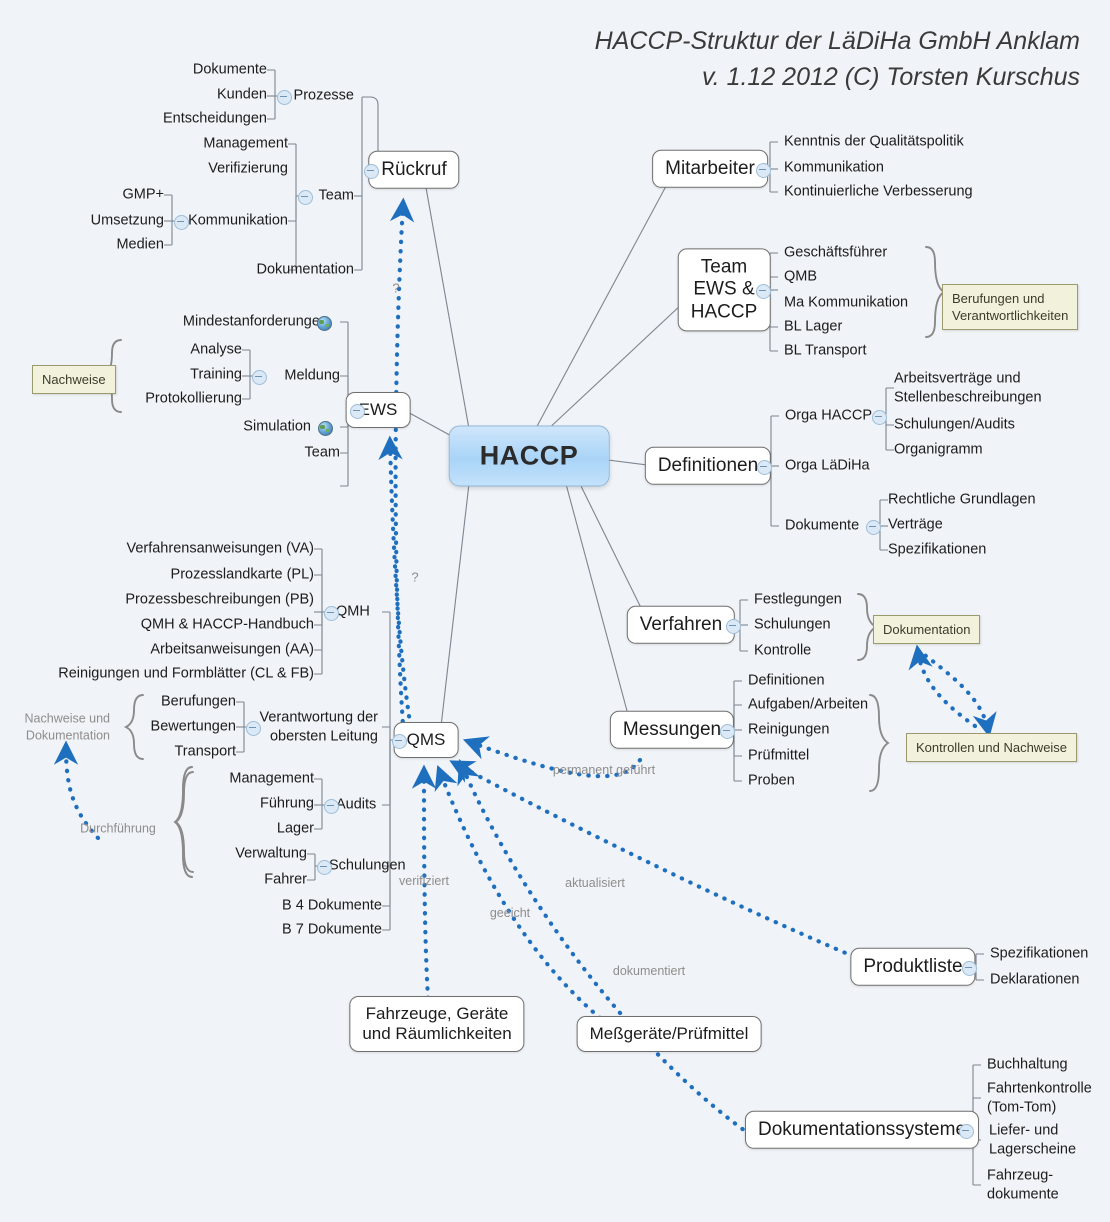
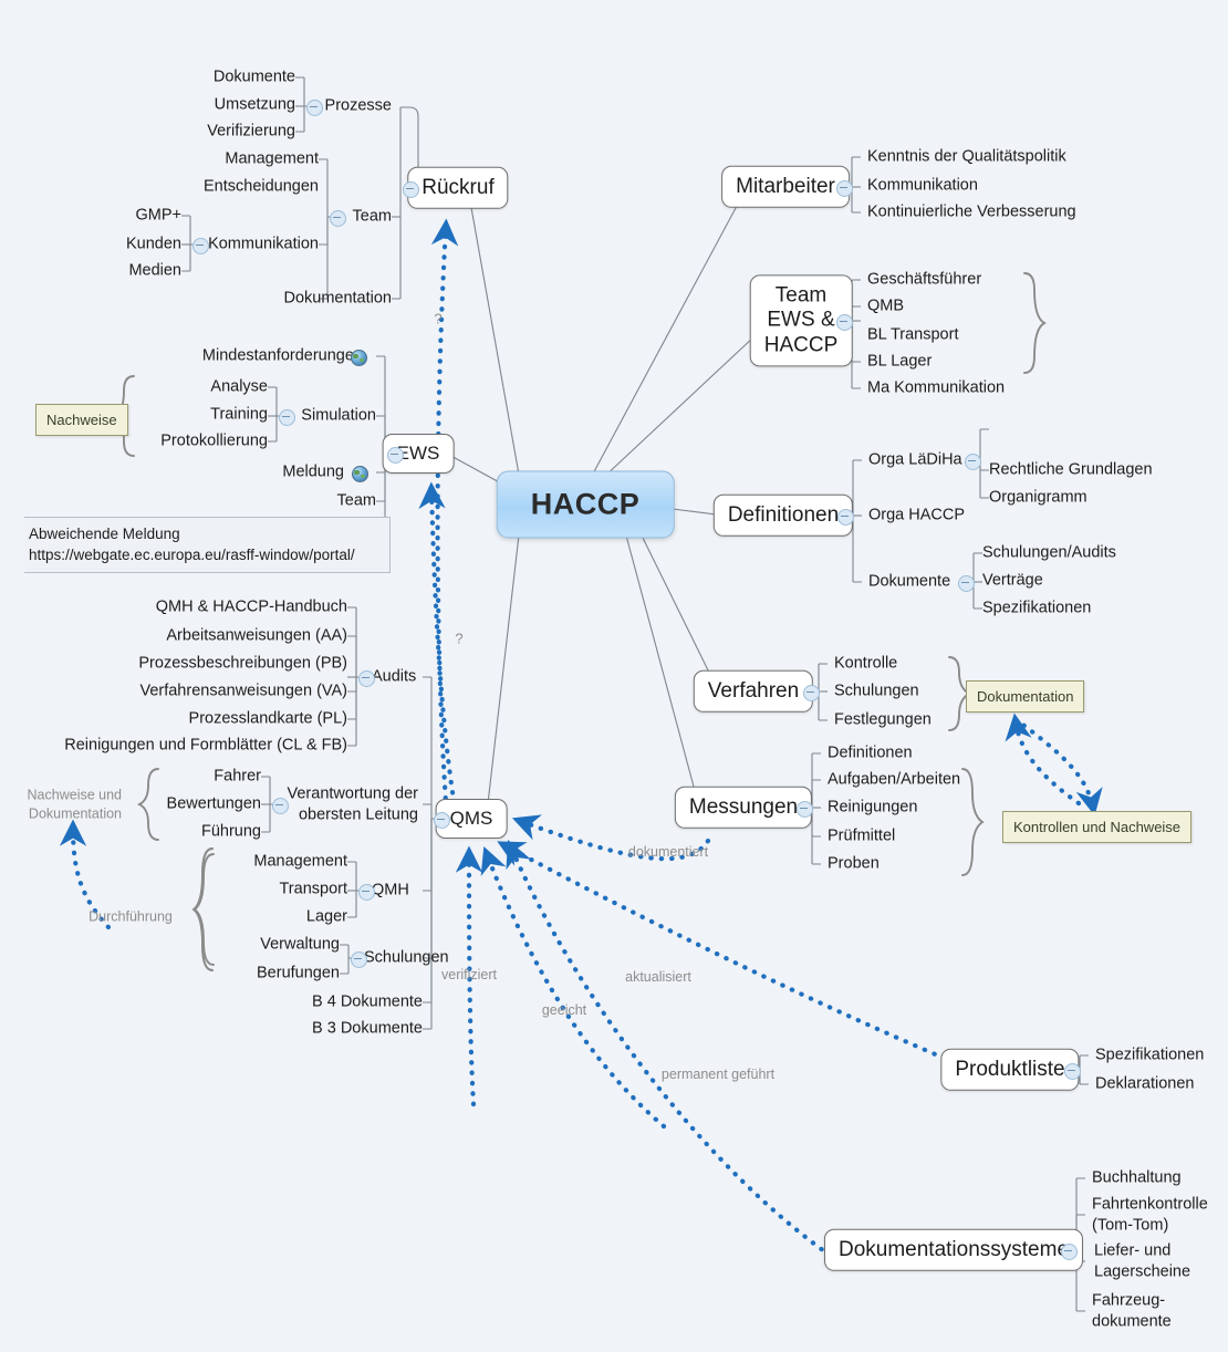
- HACCP-Struktur der LäDiHa GmbH Anklam
- v. 1.12 2012 (C) Torsten Kurschus
  HACCP
  Rückruf
  Prozesse
  Dokumente
- Kunden
+ Umsetzung
- Entscheidungen
+ Verifizierung
  Team
  Management
- Verifizierung
+ Entscheidungen
  Kommunikation
  GMP+
- Umsetzung
+ Kunden
  Medien
  Dokumentation
  Mindestanforderunge
- Meldung
+ Simulation
  Analyse
  Training
  Protokollierung
- Simulation
+ Meldung
  Team
  Nachweise
+ Abweichende Meldung
+ https://webgate.ec.europa.eu/rasff-window/portal/
  QMS
- QMH
+ Audits
- Verfahrensanweisungen (VA)
+ QMH & HACCP-Handbuch
- Prozesslandkarte (PL)
+ Arbeitsanweisungen (AA)
  Prozessbeschreibungen (PB)
- QMH & HACCP-Handbuch
+ Verfahrensanweisungen (VA)
- Arbeitsanweisungen (AA)
+ Prozesslandkarte (PL)
  Reinigungen und Formblätter (CL & FB)
  Verantwortung der obersten Leitung
- Berufungen
+ Fahrer
  Bewertungen
- Transport
+ Führung
- Audits
+ QMH
  Management
- Führung
+ Transport
  Lager
  Schulungen
  Verwaltung
- Fahrer
+ Berufungen
  B 4 Dokumente
- B 7 Dokumente
+ B 3 Dokumente
  Nachweise und
  Dokumentation
  Durchführung
  Mitarbeiter
  Kenntnis der Qualitätspolitik
  Kommunikation
  Kontinuierliche Verbesserung
  Team
  EWS &
  HACCP
  Geschäftsführer
  QMB
- Ma Kommunikation
+ BL Transport
  BL Lager
- BL Transport
+ Ma Kommunikation
- Berufungen und
- Verantwortlichkeiten
  Definitionen
- Orga HACCP
+ Orga LäDiHa
- Arbeitsverträge und Stellenbeschreibungen
- Schulungen/Audits
+ Rechtliche Grundlagen
  Organigramm
- Orga LäDiHa
+ Orga HACCP
  Dokumente
- Rechtliche Grundlagen
+ Schulungen/Audits
  Verträge
  Spezifikationen
  Verfahren
- Festlegungen
+ Kontrolle
  Schulungen
- Kontrolle
+ Festlegungen
  Dokumentation
  Messungen
  Definitionen
  Aufgaben/Arbeiten
  Reinigungen
  Prüfmittel
  Proben
  Kontrollen und Nachweise
  Produktliste
  Spezifikationen
  Deklarationen
  Dokumentationssystem
  Buchhaltung
  Fahrtenkontrolle (Tom-Tom)
  Liefer- und Lagerscheine
  Fahrzeug- dokumente
- Fahrzeuge, Geräte
- und Räumlichkeiten
- Meßgeräte/Prüfmittel
  ?
  ?
- permanent geführt
+ dokumentiert
  verifiziert
  geeicht
  aktualisiert
- dokumentiert
+ permanent geführt
